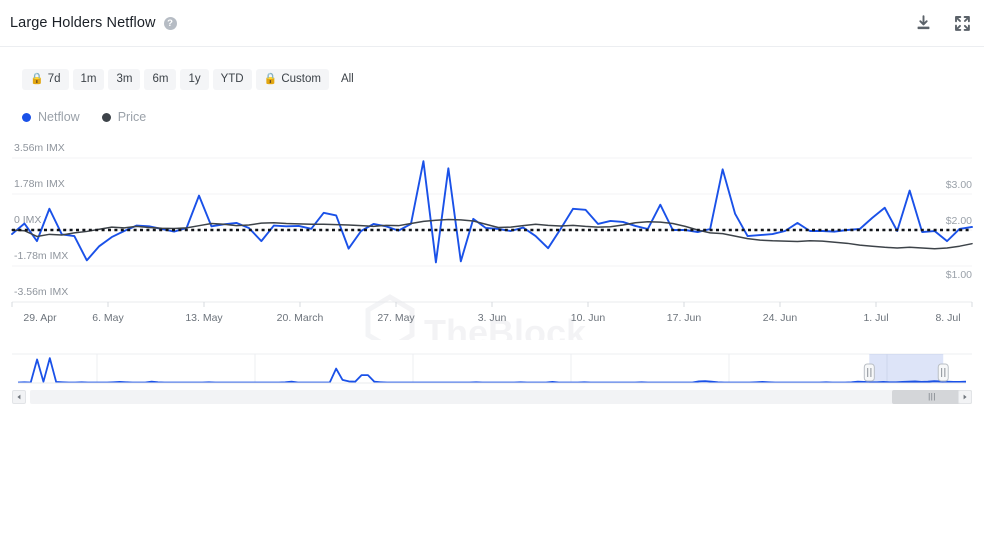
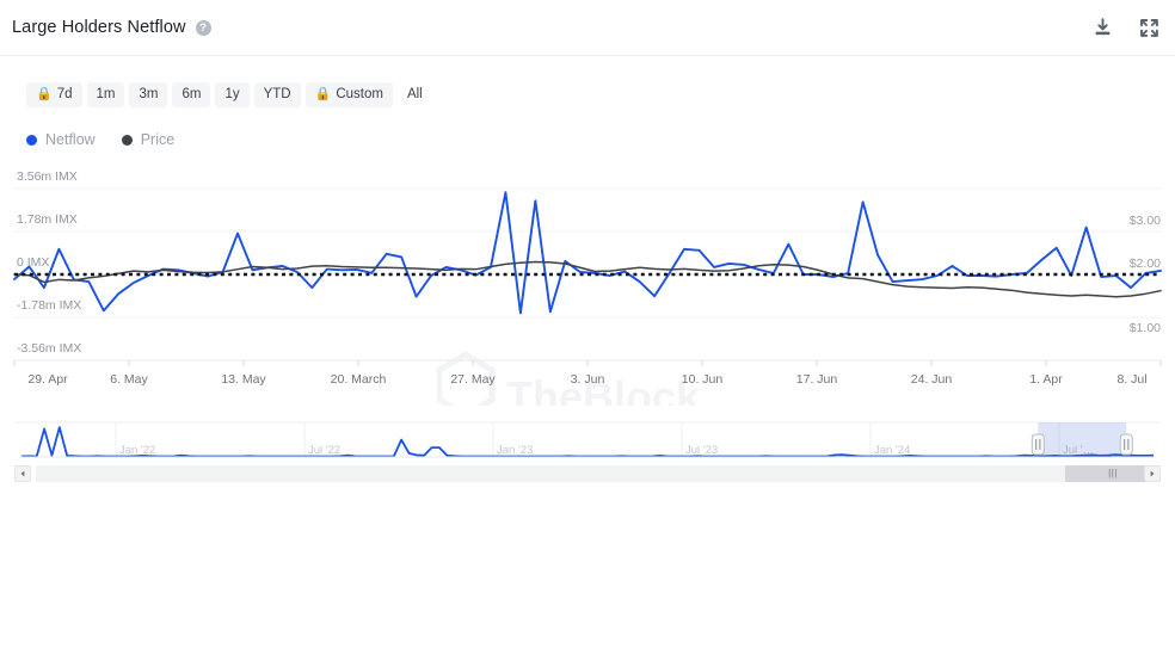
  Large Holders Netflow
  ?
  🔒
  7d
  1m
  3m
  6m
  1y
  YTD
  🔒
  Custom
  All
  Netflow
  Price
  TheBlock
  -3.56m IMX
  -1.78m IMX
  0 IMX
  1.78m IMX
  3.56m IMX
  $1.00
  $2.00
  $3.00
  29. Apr
  6. May
  13. May
  20. March
  27. May
  3. Jun
  10. Jun
  17. Jun
  24. Jun
- 1. Jul
+ 1. Apr
  8. Jul
+ Jan '22
+ Jul '22
+ Jan '23
+ Jul '23
+ Jan '24
+ Jul '…
  |||
